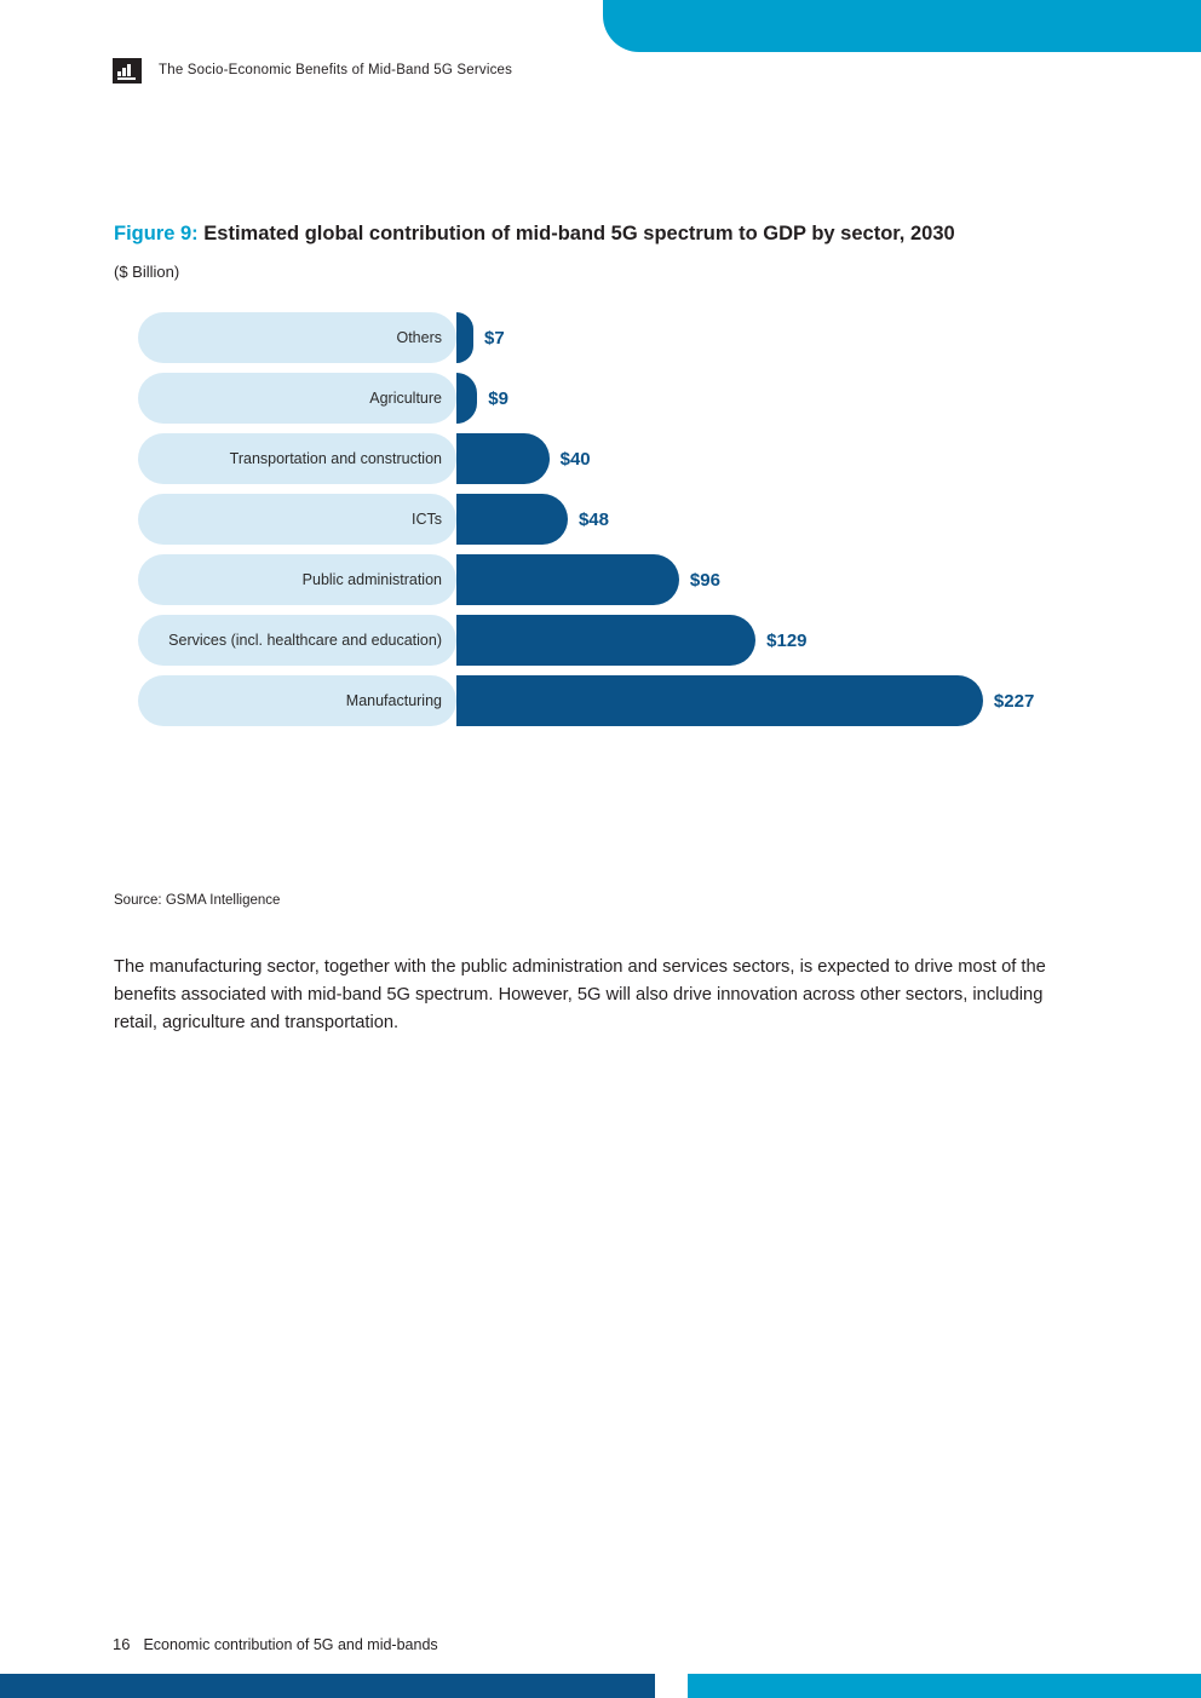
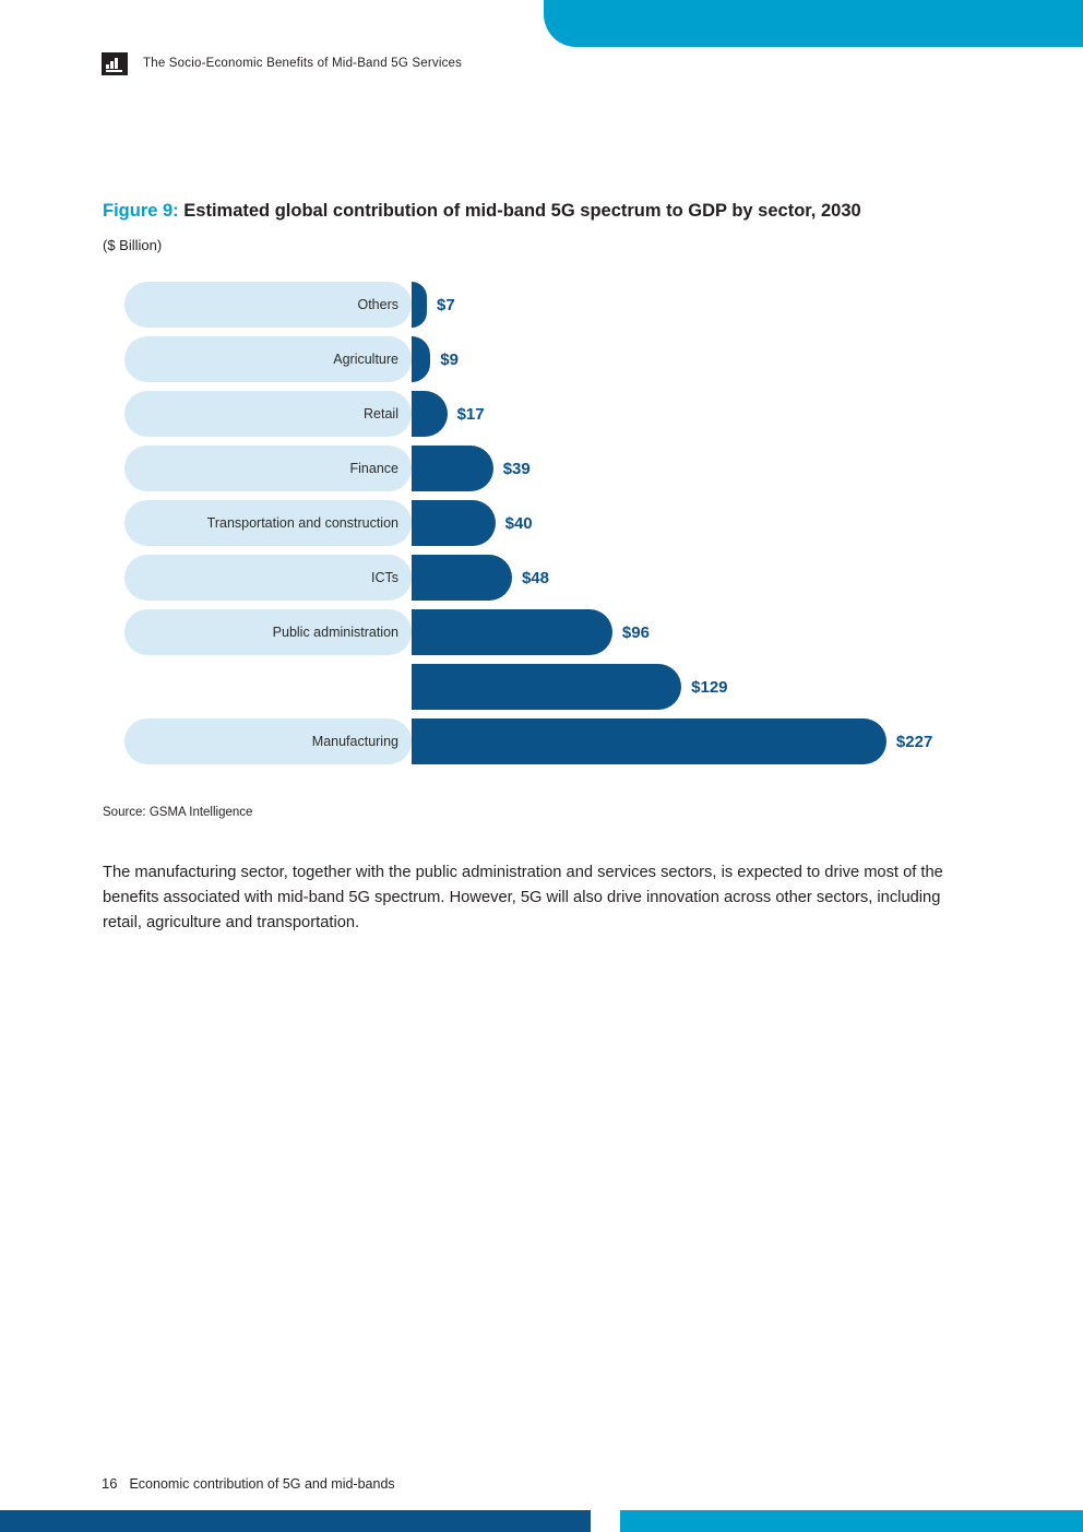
  The Socio-Economic Benefits of Mid-Band 5G Services
  Figure 9: Estimated global contribution of mid-band 5G spectrum to GDP by sector, 2030
  ($ Billion)
  Others
  $7
  Agriculture
  $9
+ Retail
+ $17
+ Finance
+ $39
  Transportation and construction
  $40
  ICTs
  $48
  Public administration
  $96
- Services (incl. healthcare and education)
  $129
  Manufacturing
  $227
  Source: GSMA Intelligence
  The manufacturing sector, together with the public administration and services sectors, is expected to drive most of the benefits associated with mid-band 5G spectrum. However, 5G will also drive innovation across other sectors, including retail, agriculture and transportation.
  16
  Economic contribution of 5G and mid-bands
